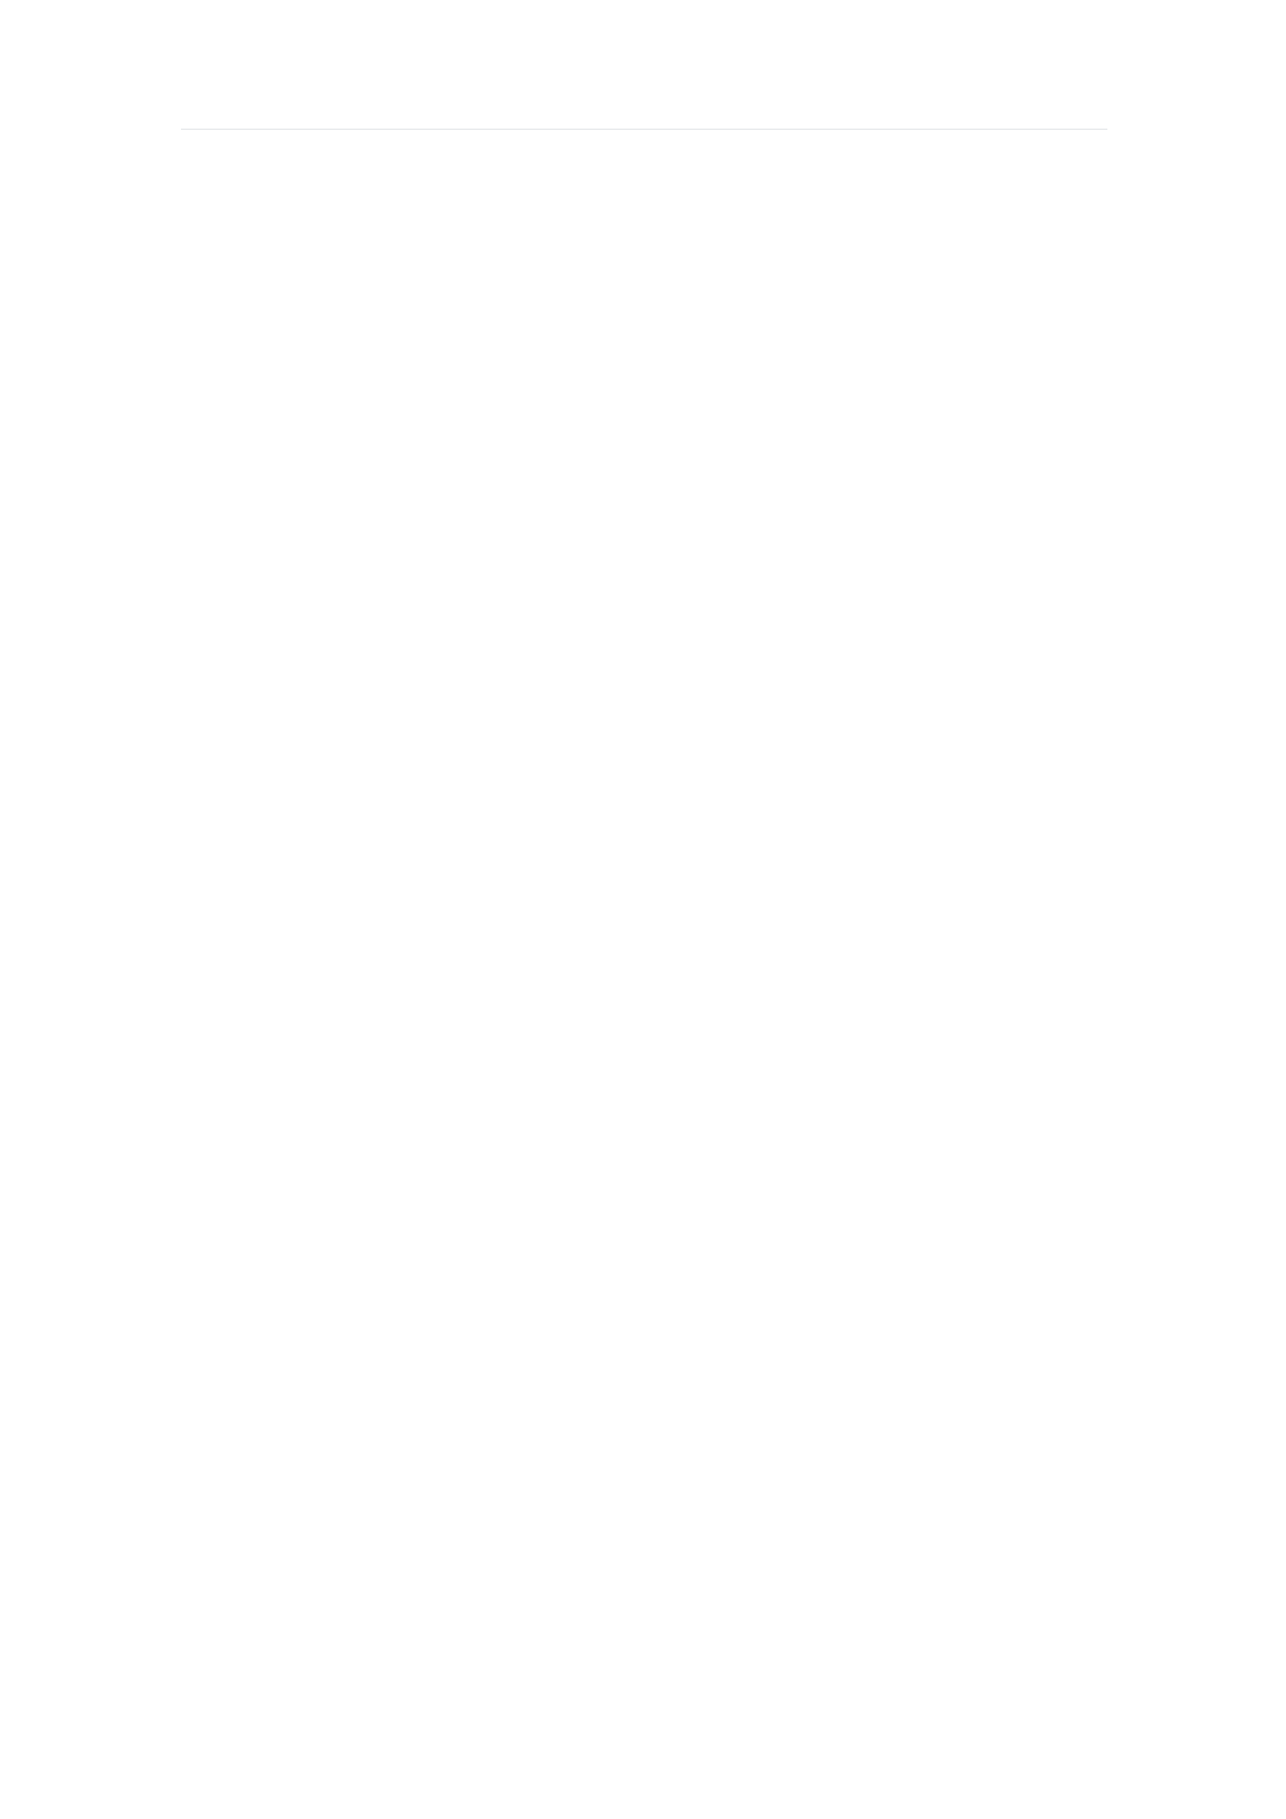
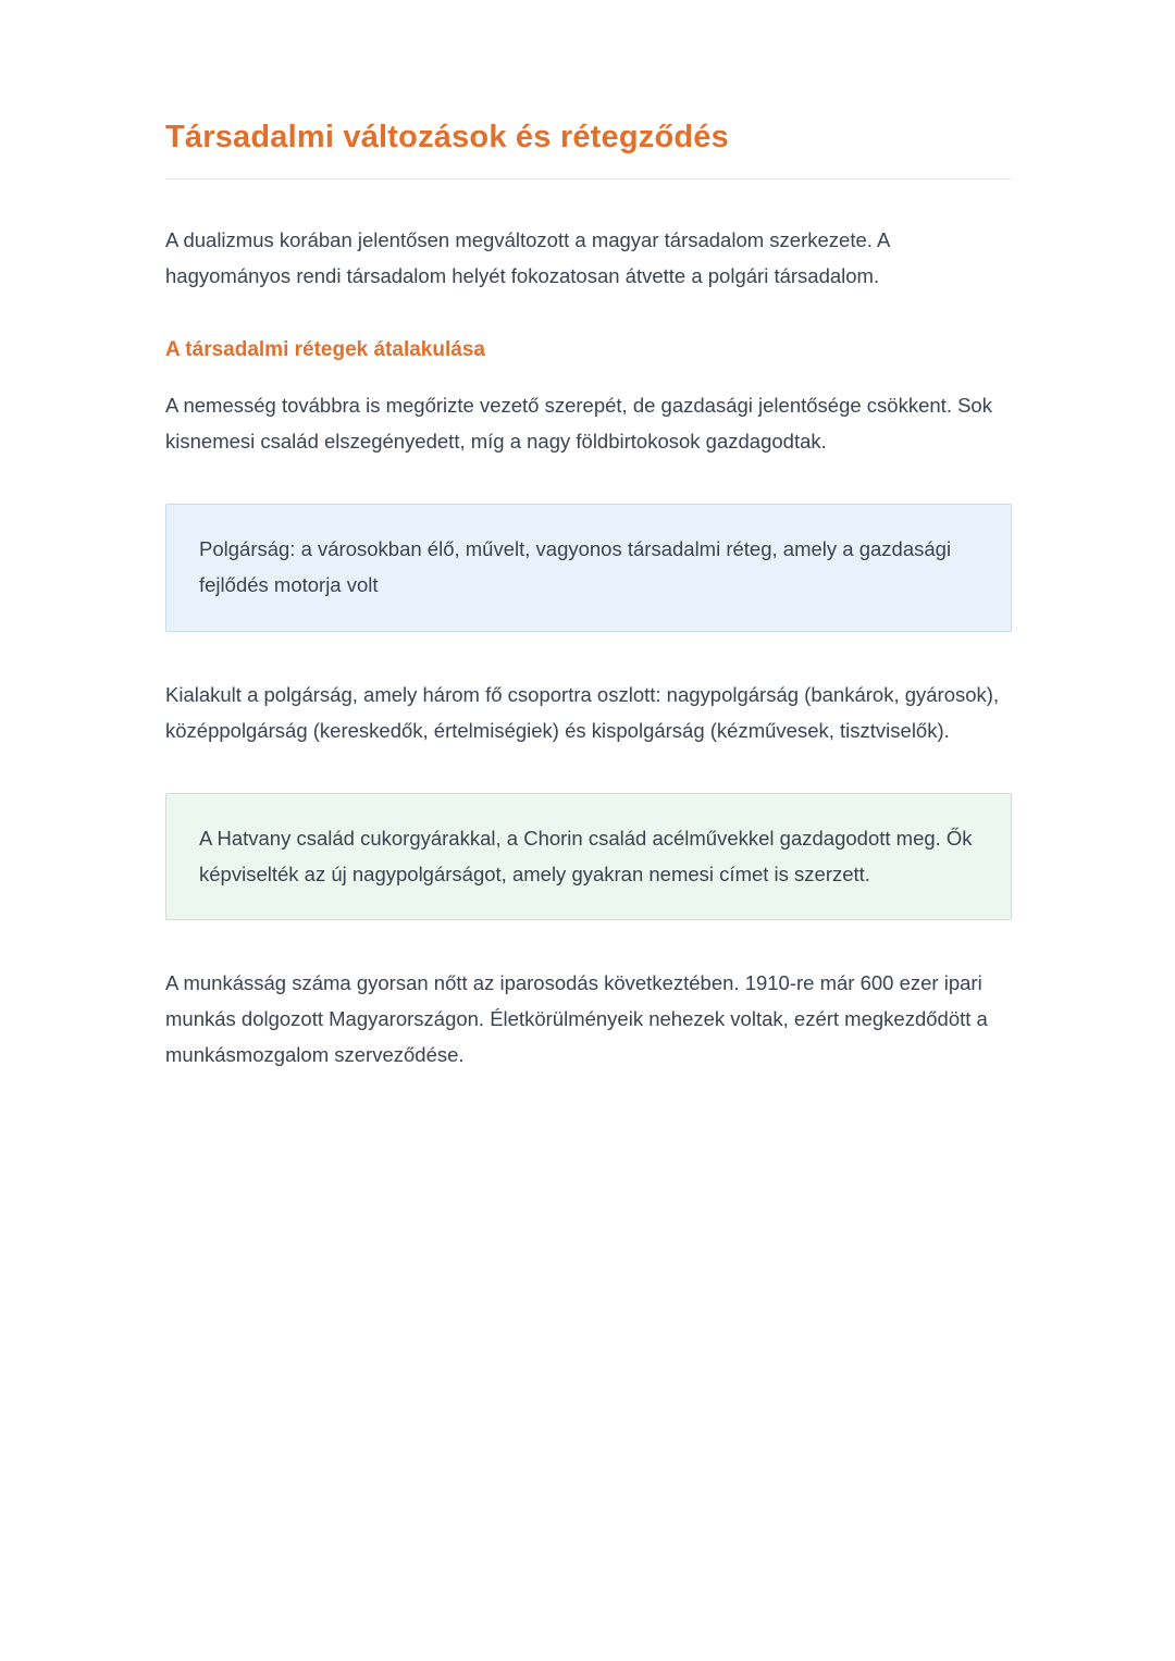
+ Társadalmi változások és rétegződés
+ A dualizmus korában jelentősen megváltozott a magyar társadalom szerkezete. A hagyományos rendi társadalom helyét fokozatosan átvette a polgári társadalom.
+ A társadalmi rétegek átalakulása
+ A nemesség továbbra is megőrizte vezető szerepét, de gazdasági jelentősége csökkent. Sok kisnemesi család elszegényedett, míg a nagy földbirtokosok gazdagodtak.
+ Polgárság: a városokban élő, művelt, vagyonos társadalmi réteg, amely a gazdasági fejlődés motorja volt
+ Kialakult a polgárság, amely három fő csoportra oszlott: nagypolgárság (bankárok, gyárosok), középpolgárság (kereskedők, értelmiségiek) és kispolgárság (kézművesek, tisztviselők).
+ A Hatvany család cukorgyárakkal, a Chorin család acélművekkel gazdagodott meg. Ők képviselték az új nagypolgárságot, amely gyakran nemesi címet is szerzett.
+ A munkásság száma gyorsan nőtt az iparosodás következtében. 1910-re már 600 ezer ipari munkás dolgozott Magyarországon. Életkörülményeik nehezek voltak, ezért megkezdődött a munkásmozgalom szerveződése.
